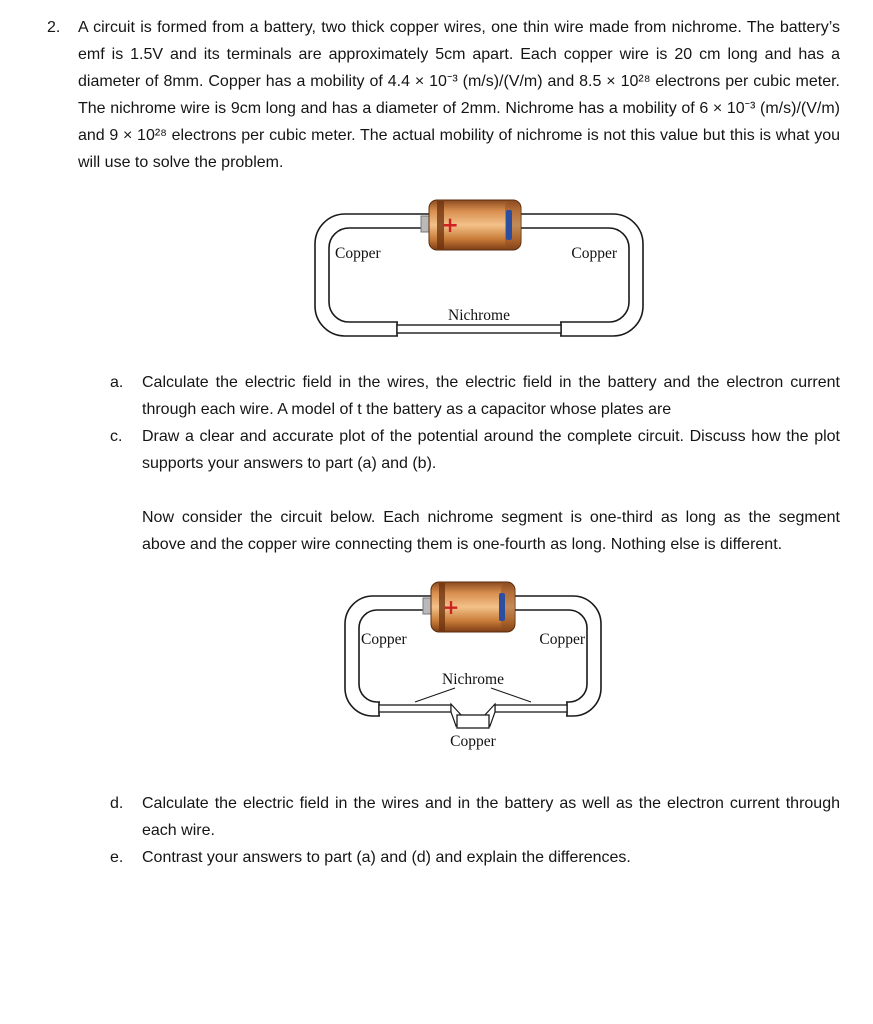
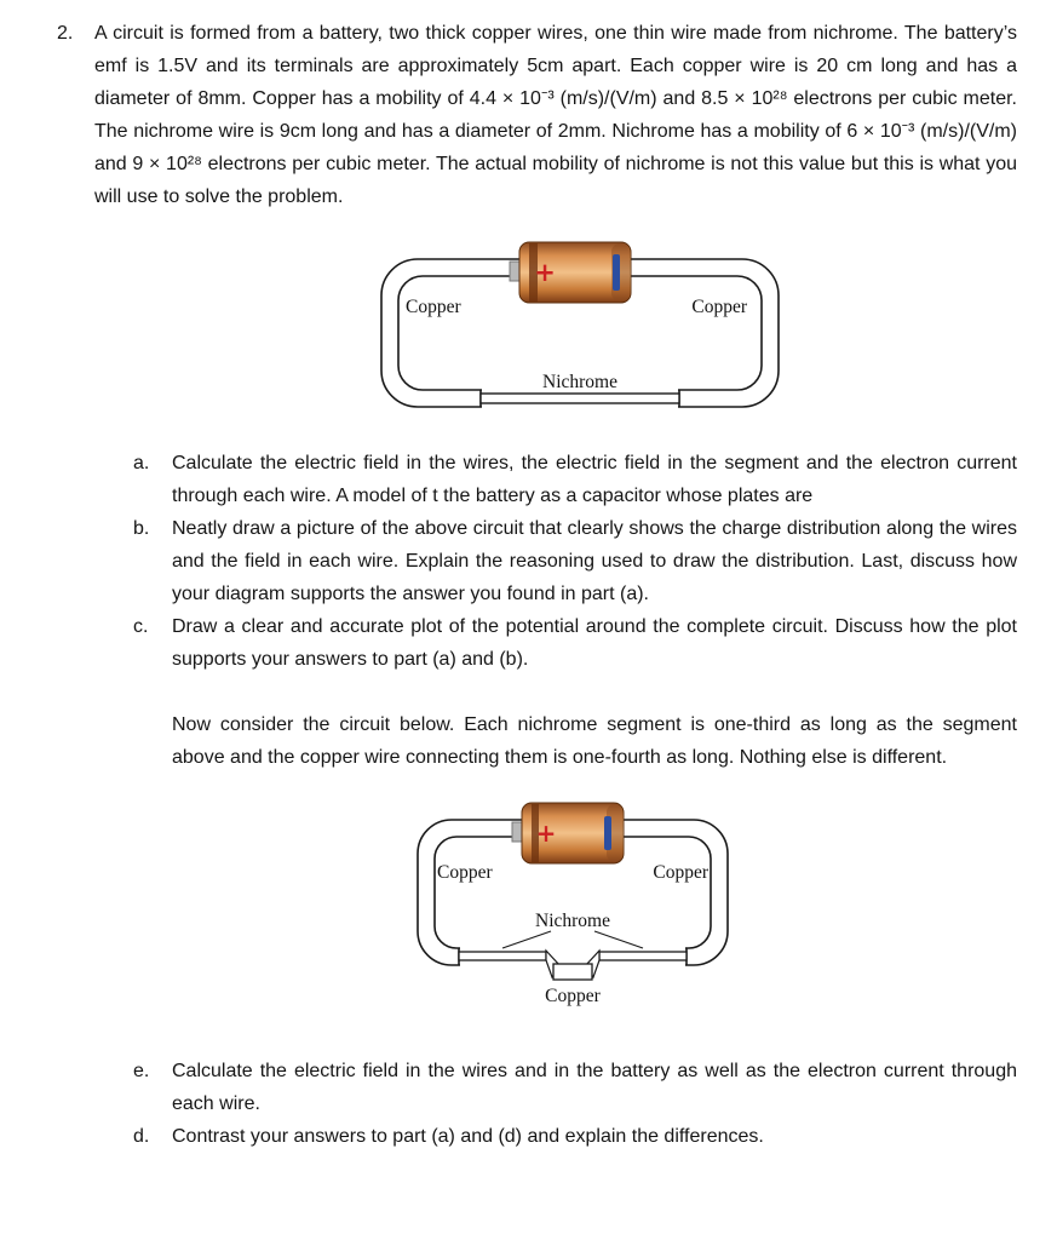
  2.
  A circuit is formed from a battery, two thick copper wires, one thin wire made from nichrome. The battery’s emf is 1.5V and its terminals are approximately 5cm apart. Each copper wire is 20 cm long and has a diameter of 8mm. Copper has a mobility of 4.4 × 10⁻³ (m/s)/(V/m) and 8.5 × 10²⁸ electrons per cubic meter. The nichrome wire is 9cm long and has a diameter of 2mm. Nichrome has a mobility of 6 × 10⁻³ (m/s)/(V/m) and 9 × 10²⁸ electrons per cubic meter. The actual mobility of nichrome is not this value but this is what you will use to solve the problem.
  +
  Copper
  Copper
  Nichrome
  a.
- Calculate the electric field in the wires, the electric field in the battery and the electron current through each wire. A model of t the battery as a capacitor whose plates are
+ Calculate the electric field in the wires, the electric field in the segment and the electron current through each wire. A model of t the battery as a capacitor whose plates are
+ b.
+ Neatly draw a picture of the above circuit that clearly shows the charge distribution along the wires and the field in each wire. Explain the reasoning used to draw the distribution. Last, discuss how your diagram supports the answer you found in part (a).
  c.
  Draw a clear and accurate plot of the potential around the complete circuit. Discuss how the plot supports your answers to part (a) and (b).
  Now consider the circuit below. Each nichrome segment is one-third as long as the segment above and the copper wire connecting them is one-fourth as long. Nothing else is different.
  +
  Copper
  Copper
  Nichrome
  Copper
- d.
+ e.
  Calculate the electric field in the wires and in the battery as well as the electron current through each wire.
- e.
+ d.
  Contrast your answers to part (a) and (d) and explain the differences.
